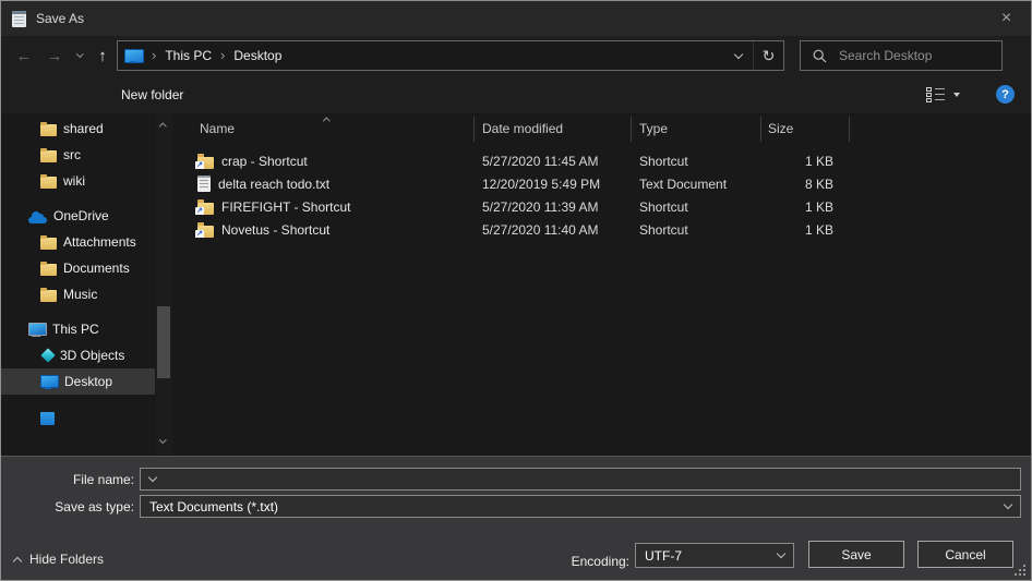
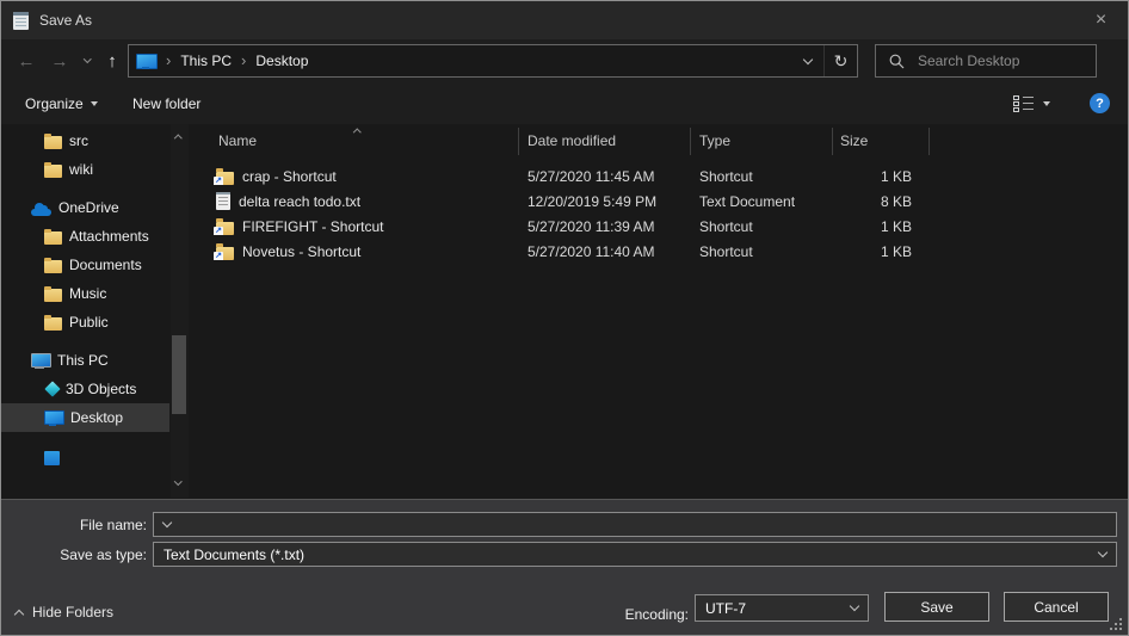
  Save As
  ×
  ←
  →
  ↑
  ›
  This PC
  ›
  Desktop
  ↻
  Search Desktop
+ Organize
  New folder
  ?
- shared
  src
  wiki
  OneDrive
  Attachments
  Documents
  Music
+ Public
  This PC
  3D Objects
  Desktop
  Name
  Date modified
  Type
  Size
  crap - Shortcut
  5/27/2020 11:45 AM
  Shortcut
  1 KB
  delta reach todo.txt
  12/20/2019 5:49 PM
  Text Document
  8 KB
  FIREFIGHT - Shortcut
  5/27/2020 11:39 AM
  Shortcut
  1 KB
  Novetus - Shortcut
  5/27/2020 11:40 AM
  Shortcut
  1 KB
  File name:
  Save as type:
  Text Documents (*.txt)
  Hide Folders
  Encoding:
  UTF-7
  Save
  Cancel
